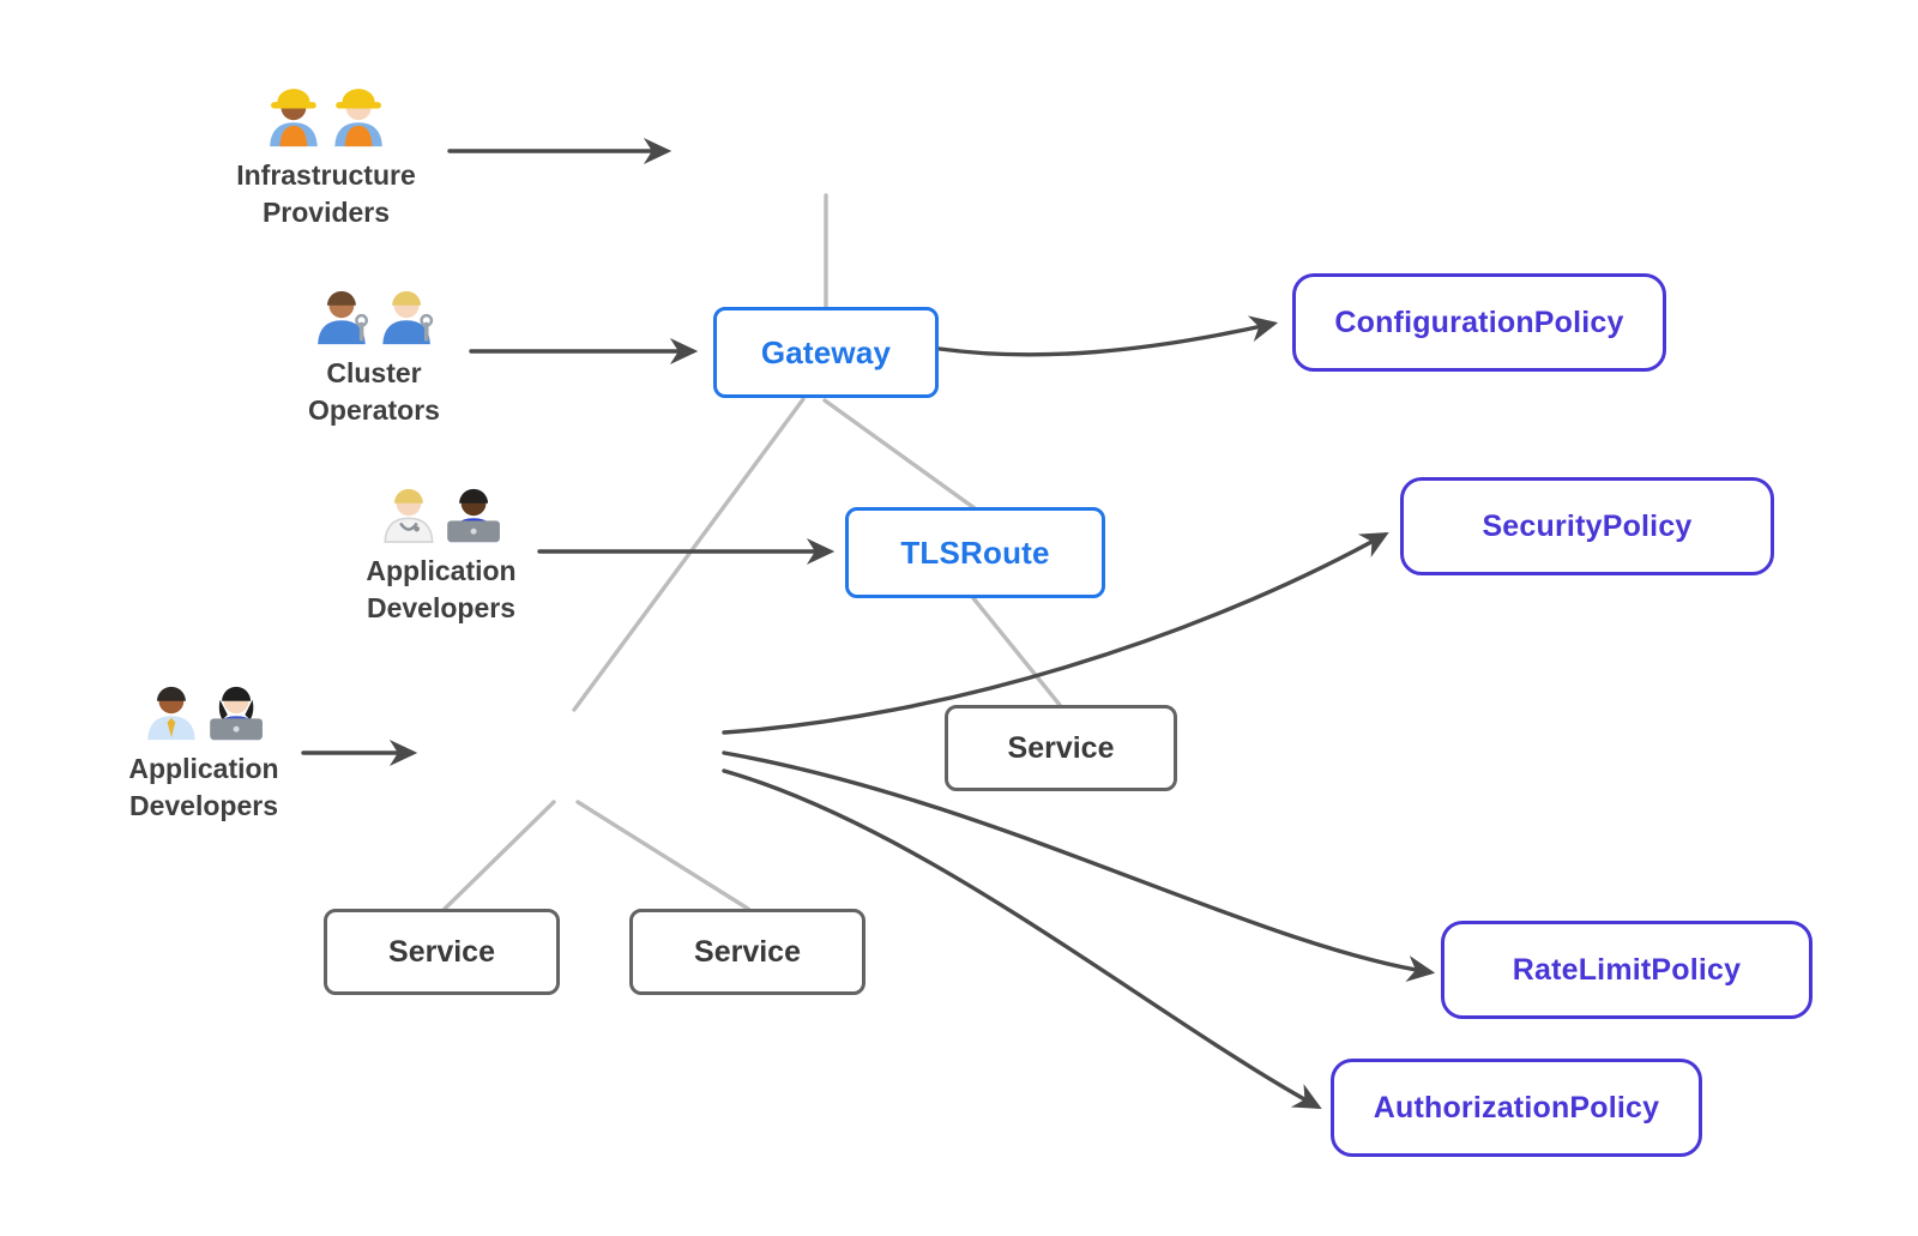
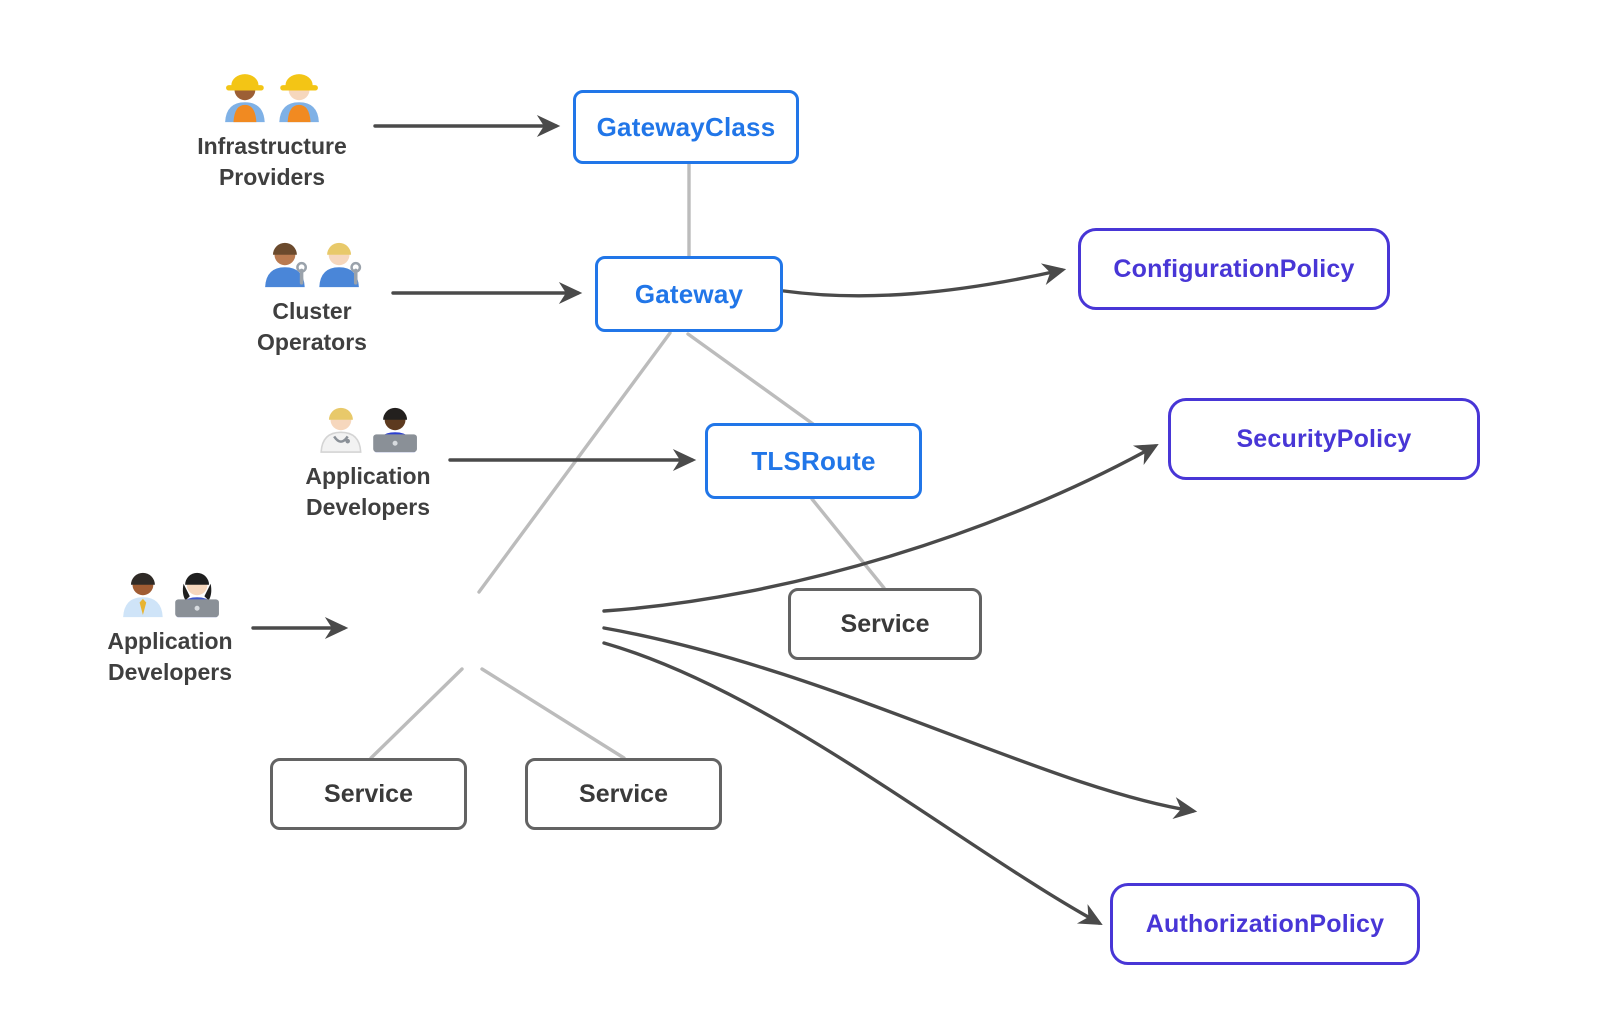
  Infrastructure
  Providers
  Cluster
  Operators
  Application
  Developers
  Application
  Developers
+ GatewayClass
  Gateway
  TLSRoute
  Service
  Service
  Service
  ConfigurationPolicy
  SecurityPolicy
- RateLimitPolicy
  AuthorizationPolicy
